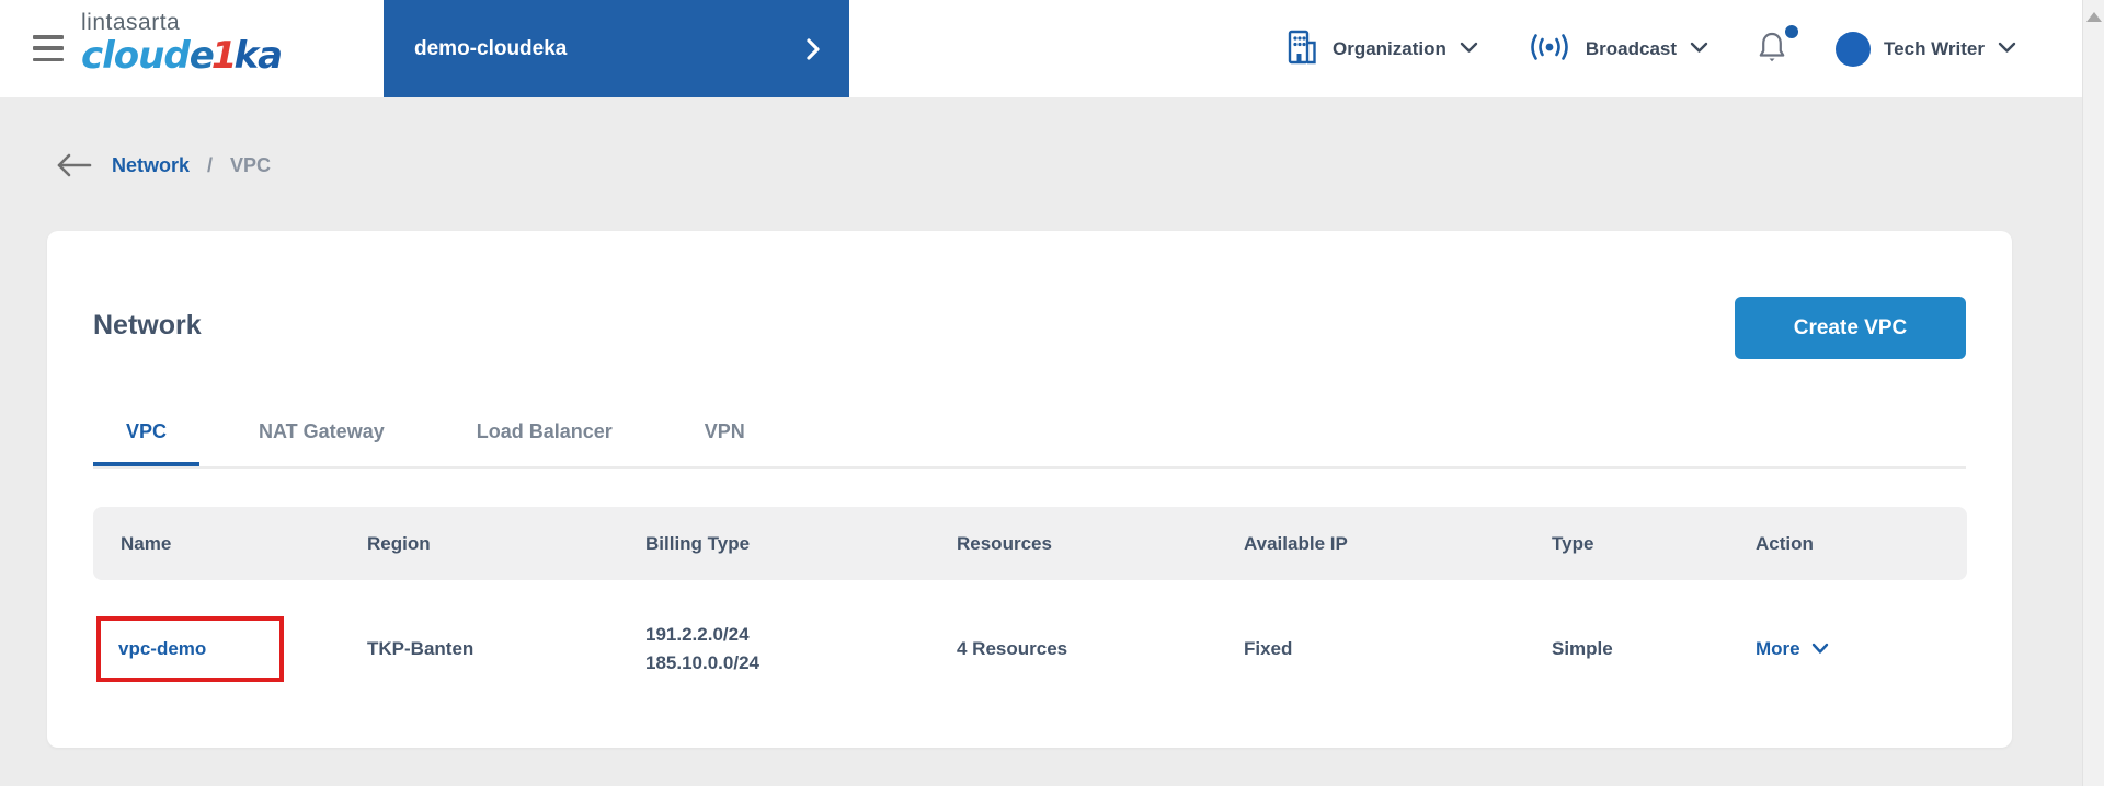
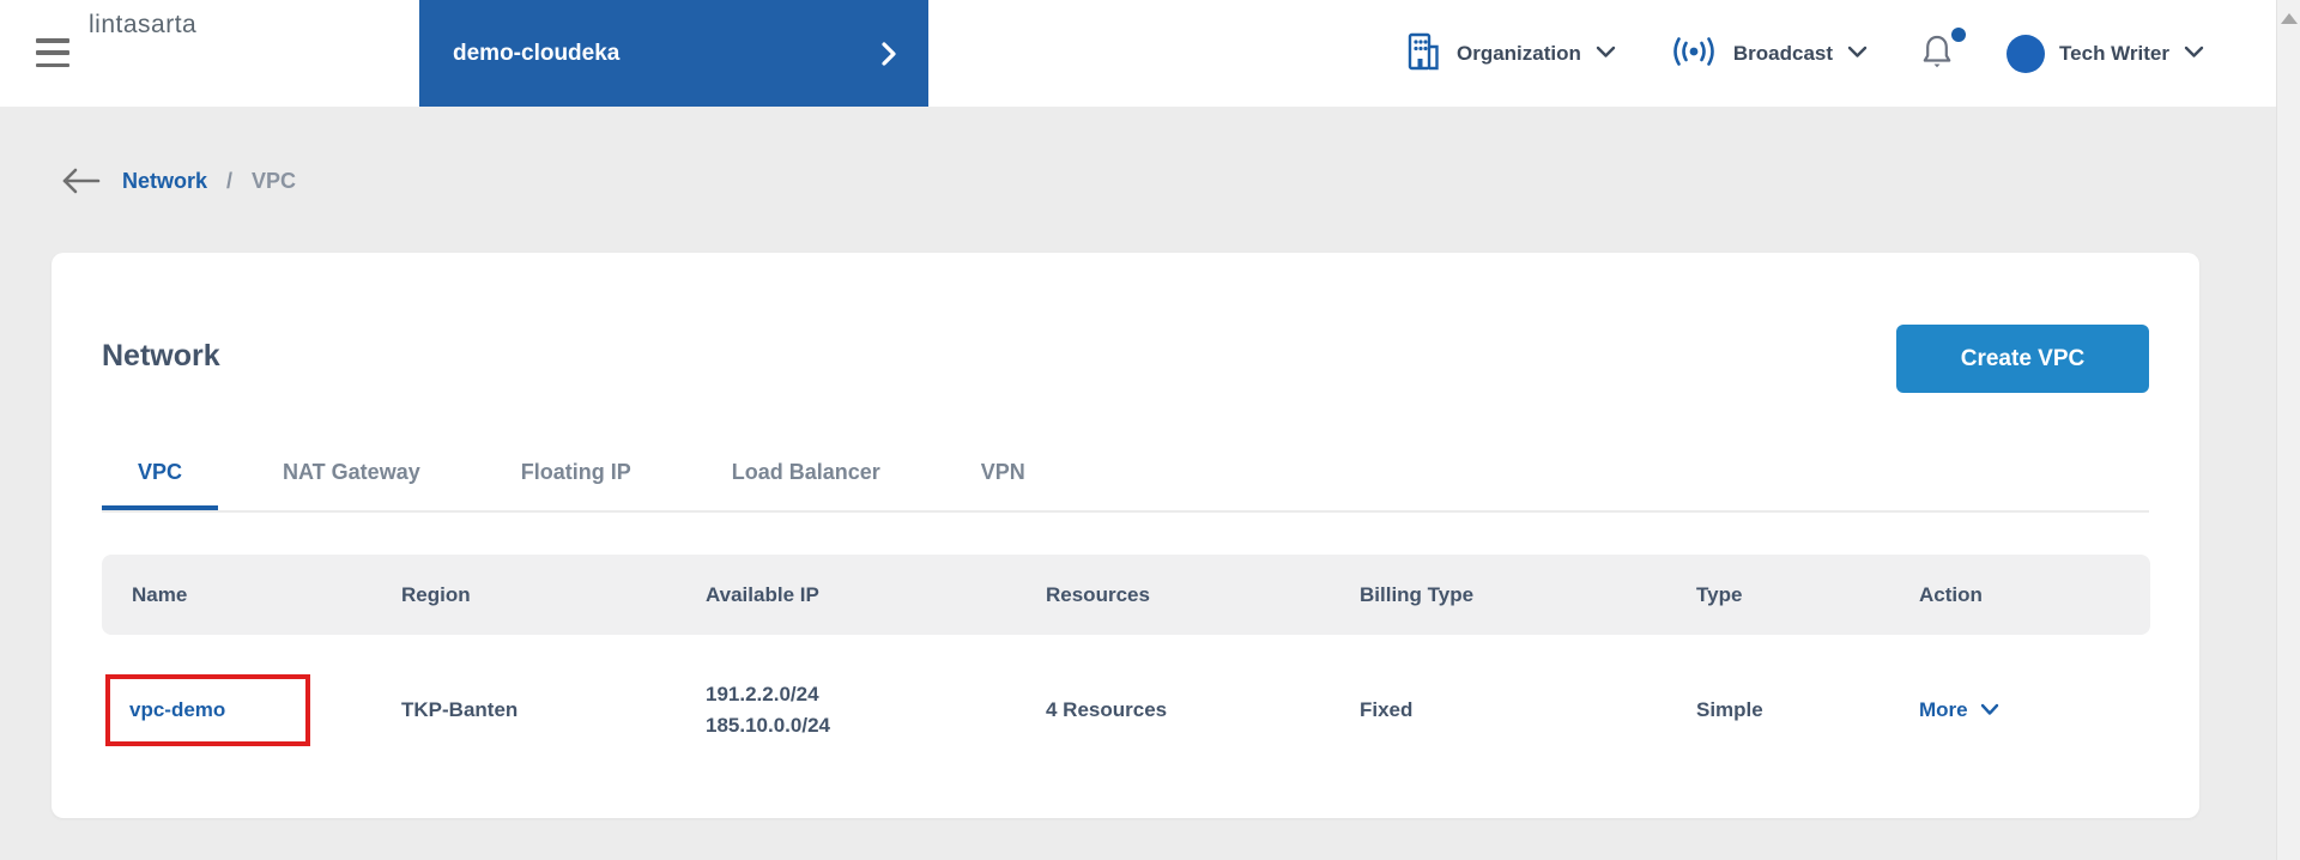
  lintasarta
- cloude1ka
  demo-cloudeka
  Organization
  Broadcast
  Tech Writer
  Network
  /
  VPC
  Network
  Create VPC
  VPC
  NAT Gateway
+ Floating IP
  Load Balancer
  VPN
  Name
  Region
- Billing Type
+ Available IP
  Resources
- Available IP
+ Billing Type
  Type
  Action
  vpc-demo
  TKP-Banten
  191.2.2.0/24
  185.10.0.0/24
  4 Resources
  Fixed
  Simple
  More
